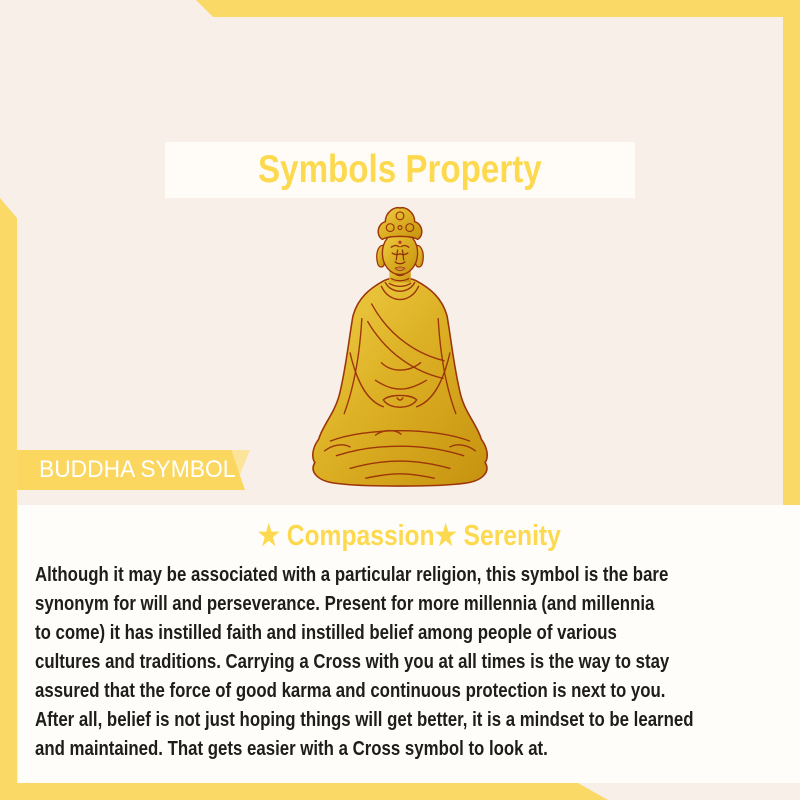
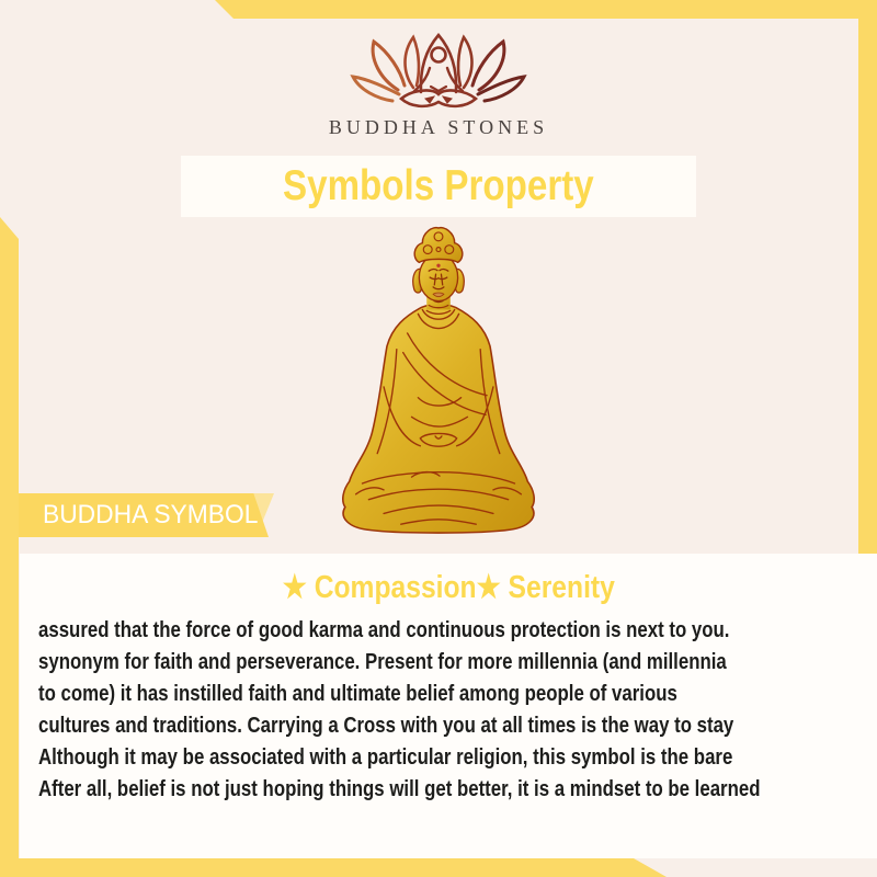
+ BUDDHA STONES
  Symbols Property
  BUDDHA SYMBOL
  ★ Compassion★ Serenity
- Although it may be associated with a particular religion, this symbol is the bare
+ assured that the force of good karma and continuous protection is next to you.
- synonym for will and perseverance. Present for more millennia (and millennia
+ synonym for faith and perseverance. Present for more millennia (and millennia
- to come) it has instilled faith and instilled belief among people of various
+ to come) it has instilled faith and ultimate belief among people of various
  cultures and traditions. Carrying a Cross with you at all times is the way to stay
- assured that the force of good karma and continuous protection is next to you.
+ Although it may be associated with a particular religion, this symbol is the bare
  After all, belief is not just hoping things will get better, it is a mindset to be learned
- and maintained. That gets easier with a Cross symbol to look at.
